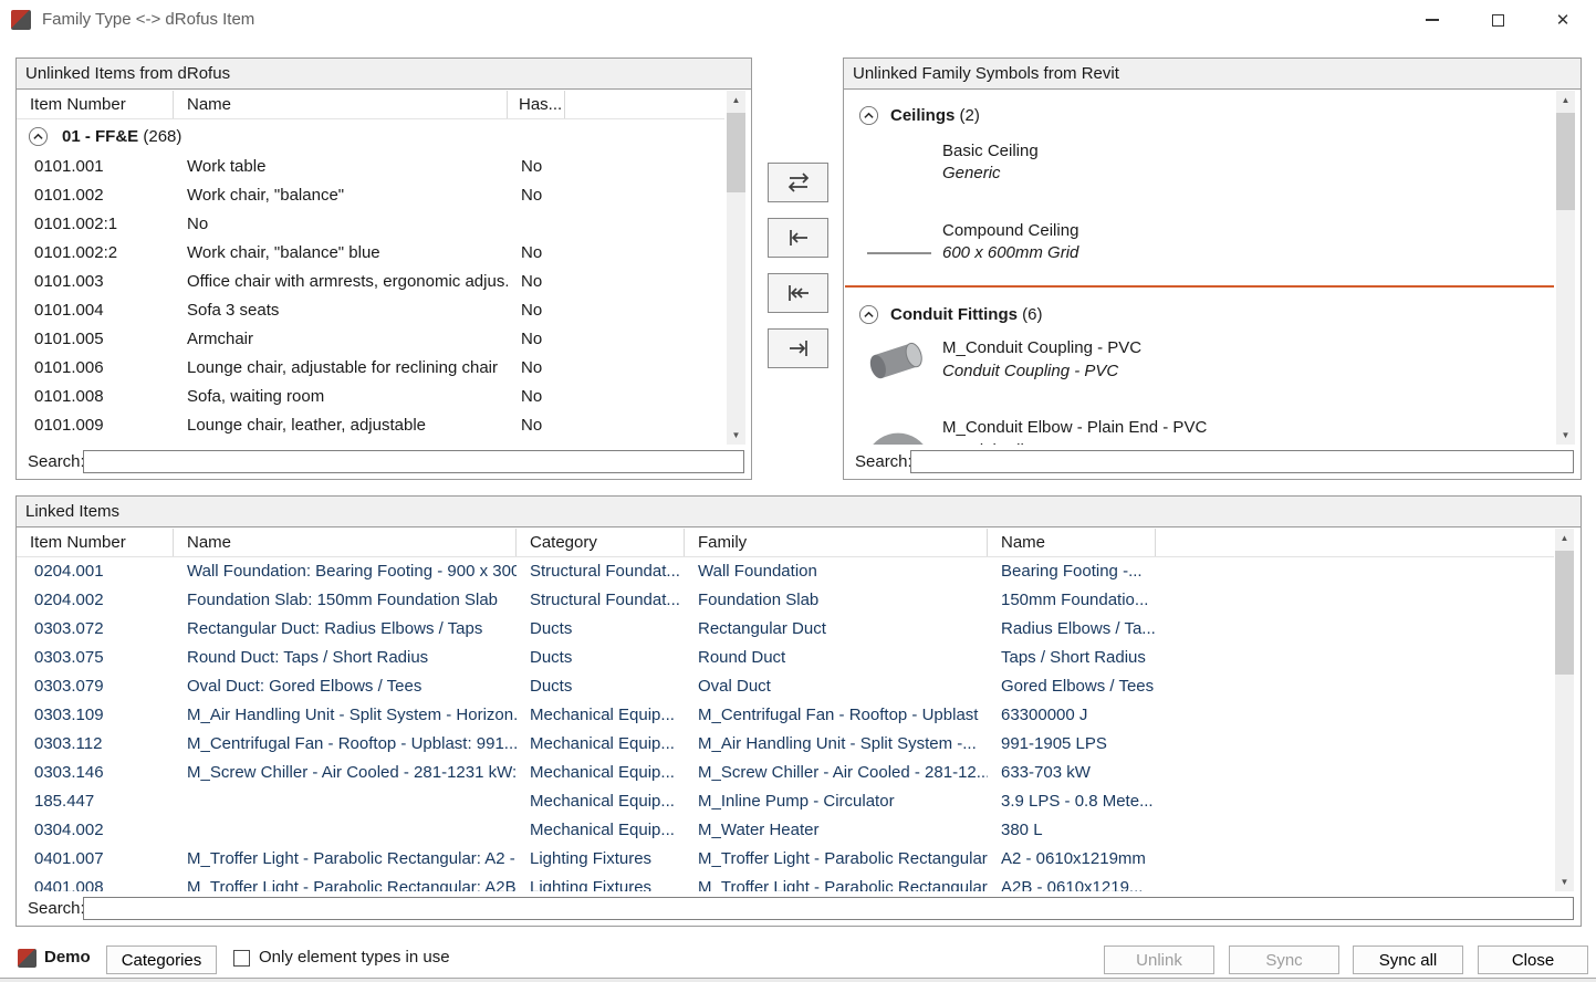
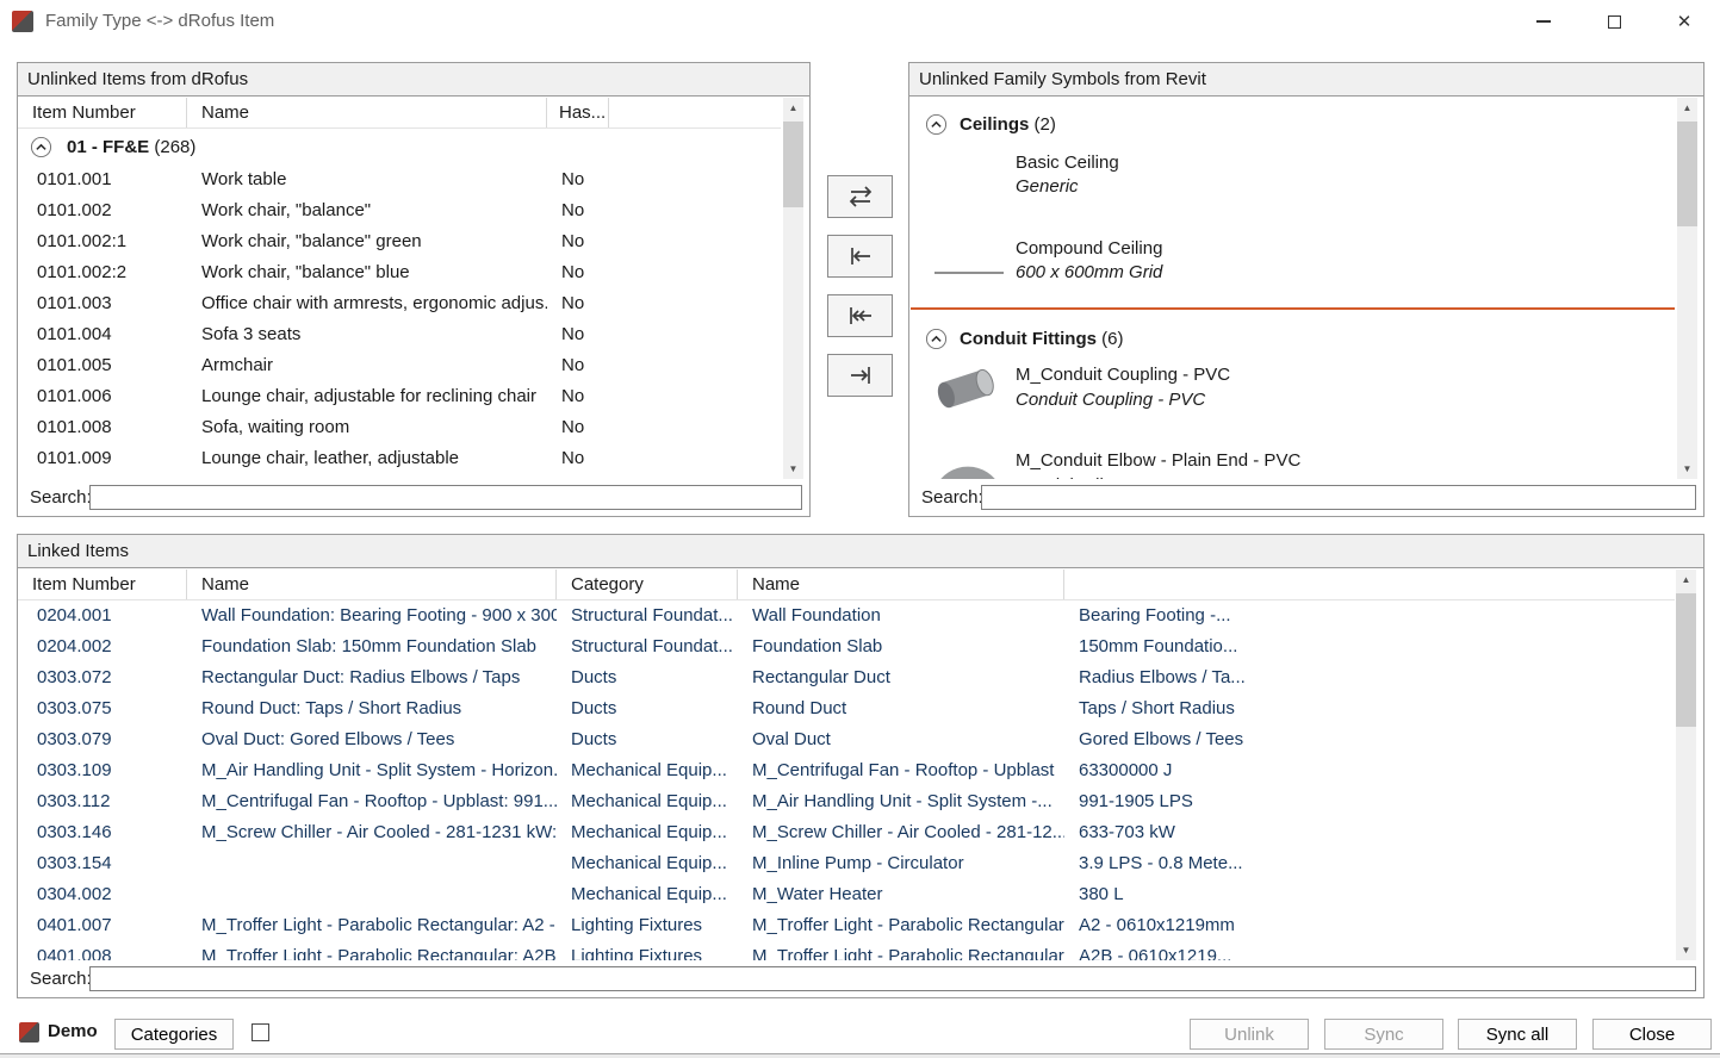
  Family Type <-> dRofus Item
  ✕
  Unlinked Items from dRofus
  Item Number
  Name
  Has...
  01 - FF&E (268)
  0101.001
  Work table
  No
  0101.002
  Work chair, "balance"
  No
  0101.002:1
+ Work chair, "balance" green
  No
  0101.002:2
  Work chair, "balance" blue
  No
  0101.003
  Office chair with armrests, ergonomic adjus.
  No
  0101.004
  Sofa 3 seats
  No
  0101.005
  Armchair
  No
  0101.006
  Lounge chair, adjustable for reclining chair
  No
  0101.008
  Sofa, waiting room
  No
  0101.009
  Lounge chair, leather, adjustable
  No
  ▲
  ▼
  Search
  Unlinked Family Symbols from Revit
  Ceilings (2)
  Basic Ceiling
  Generic
  Compound Ceiling
  600 x 600mm Grid
  Conduit Fittings (6)
  M_Conduit Coupling - PVC
  Conduit Coupling - PVC
  M_Conduit Elbow - Plain End - PVC
  ▲
  ▼
  Search
  Linked Items
  Item Number
  Name
  Category
- Family
  Name
  0204.001
  Wall Foundation: Bearing Footing - 900 x 300
  Structural Foundat...
  Wall Foundation
  Bearing Footing -...
  0204.002
  Foundation Slab: 150mm Foundation Slab
  Structural Foundat...
  Foundation Slab
  150mm Foundatio...
  0303.072
  Rectangular Duct: Radius Elbows / Taps
  Ducts
  Rectangular Duct
  Radius Elbows / Ta...
  0303.075
  Round Duct: Taps / Short Radius
  Ducts
  Round Duct
  Taps / Short Radius
  0303.079
  Oval Duct: Gored Elbows / Tees
  Ducts
  Oval Duct
  Gored Elbows / Tees
  0303.109
  M_Air Handling Unit - Split System - Horizon.
  Mechanical Equip...
  M_Centrifugal Fan - Rooftop - Upblast
  63300000 J
  0303.112
  M_Centrifugal Fan - Rooftop - Upblast: 991...
  Mechanical Equip...
  M_Air Handling Unit - Split System -...
  991-1905 LPS
  0303.146
  M_Screw Chiller - Air Cooled - 281-1231 kW:
  Mechanical Equip...
  M_Screw Chiller - Air Cooled - 281-12..
  633-703 kW
- 185.447
+ 0303.154
  Mechanical Equip...
  M_Inline Pump - Circulator
  3.9 LPS - 0.8 Mete...
  0304.002
  Mechanical Equip...
  M_Water Heater
  380 L
  0401.007
  M_Troffer Light - Parabolic Rectangular: A2 -
  Lighting Fixtures
  M_Troffer Light - Parabolic Rectangular
  A2 - 0610x1219mm
  0401.008
  M_Troffer Light - Parabolic Rectangular: A2B
  Lighting Fixtures
  M_Troffer Light - Parabolic Rectangular
  A2B - 0610x1219...
  ▲
  ▼
  Search
  Demo
  Categories
- Only element types in use
  Unlink
  Sync
  Sync all
  Close
